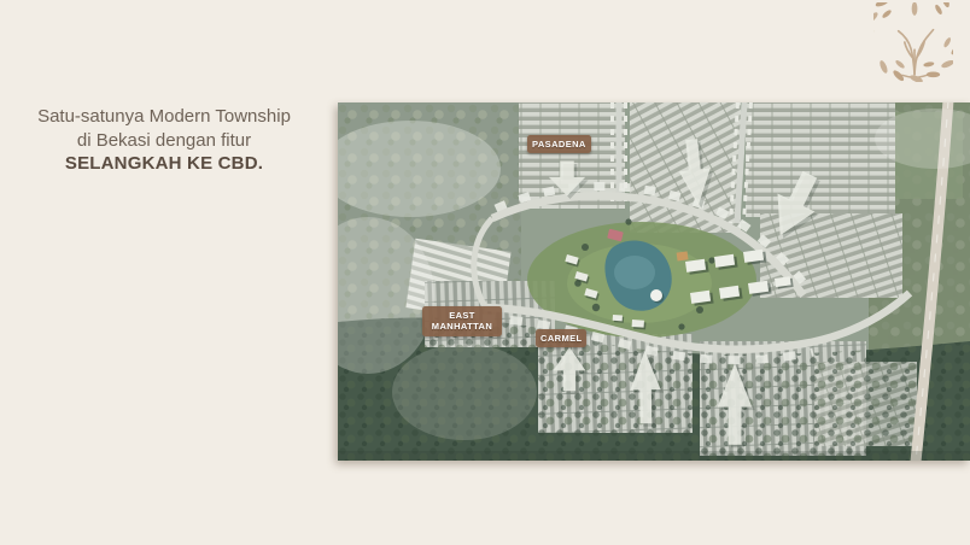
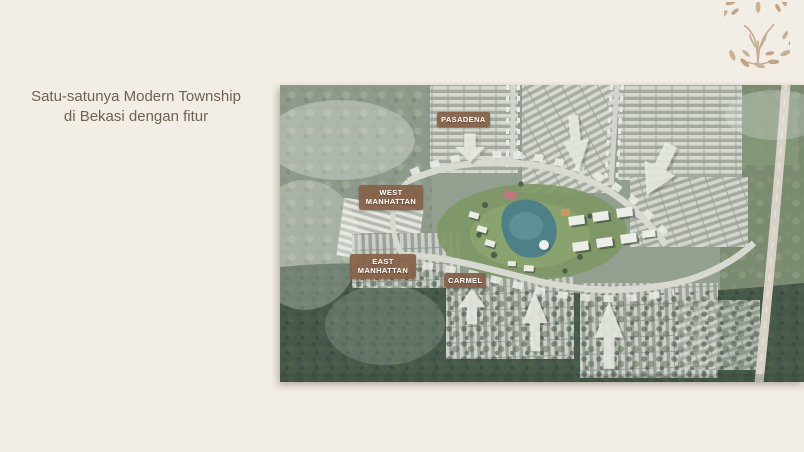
  Satu-satunya Modern Township
  di Bekasi dengan fitur
- SELANGKAH KE CBD.
  PASADENA
+ WEST MANHATTAN
  EAST MANHATTAN
  CARMEL
